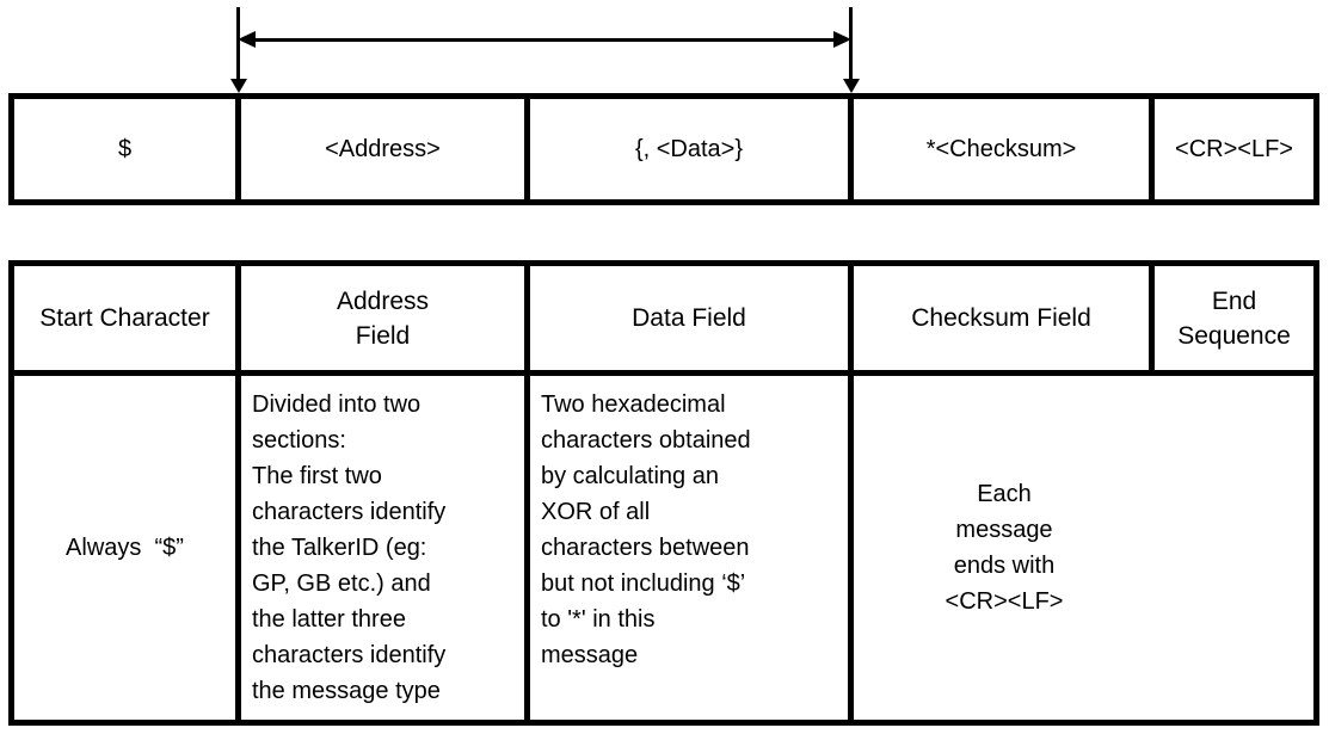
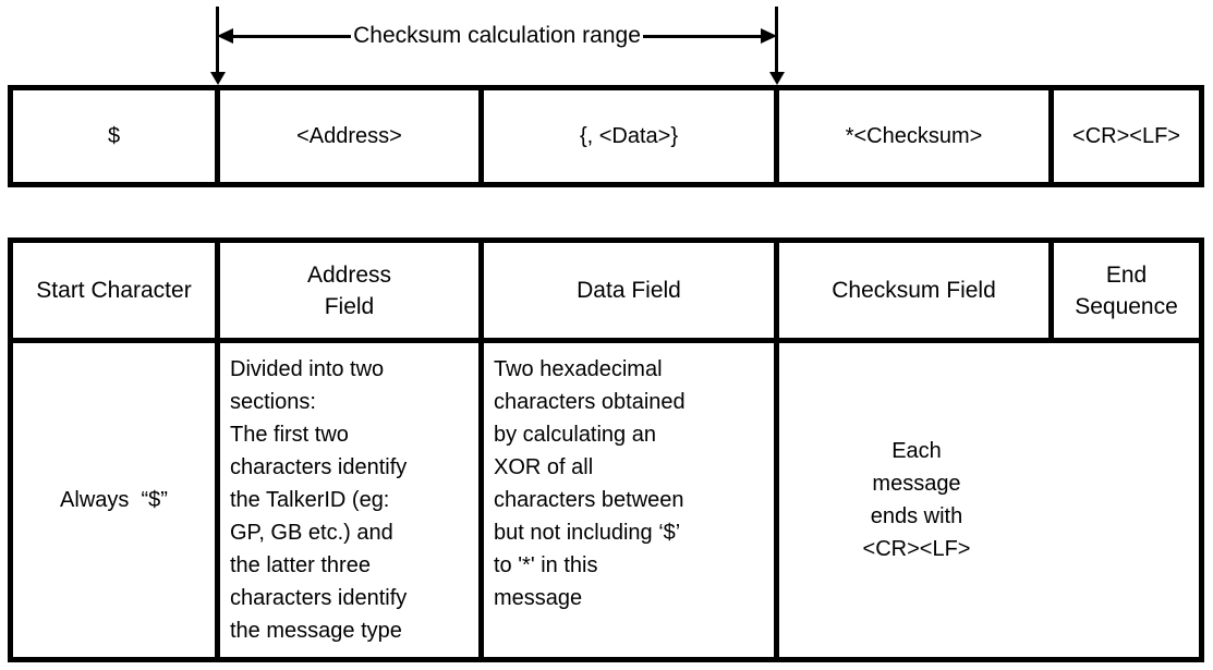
+ Checksum calculation range
  $
  <Address>
  {, <Data>}
  *<Checksum>
  <CR><LF>
  Start Character
  Address
  Field
  Data Field
  Checksum Field
  End
  Sequence
  Always “$”
  Divided into two
  sections:
  The first two
  characters identify
  the TalkerID (eg:
  GP, GB etc.) and
  the latter three
  characters identify
  the message type
  Two hexadecimal
  characters obtained
  by calculating an
  XOR of all
  characters between
  but not including ‘$’
  to '*' in this
  message
  Each
  message
  ends with
  <CR><LF>
